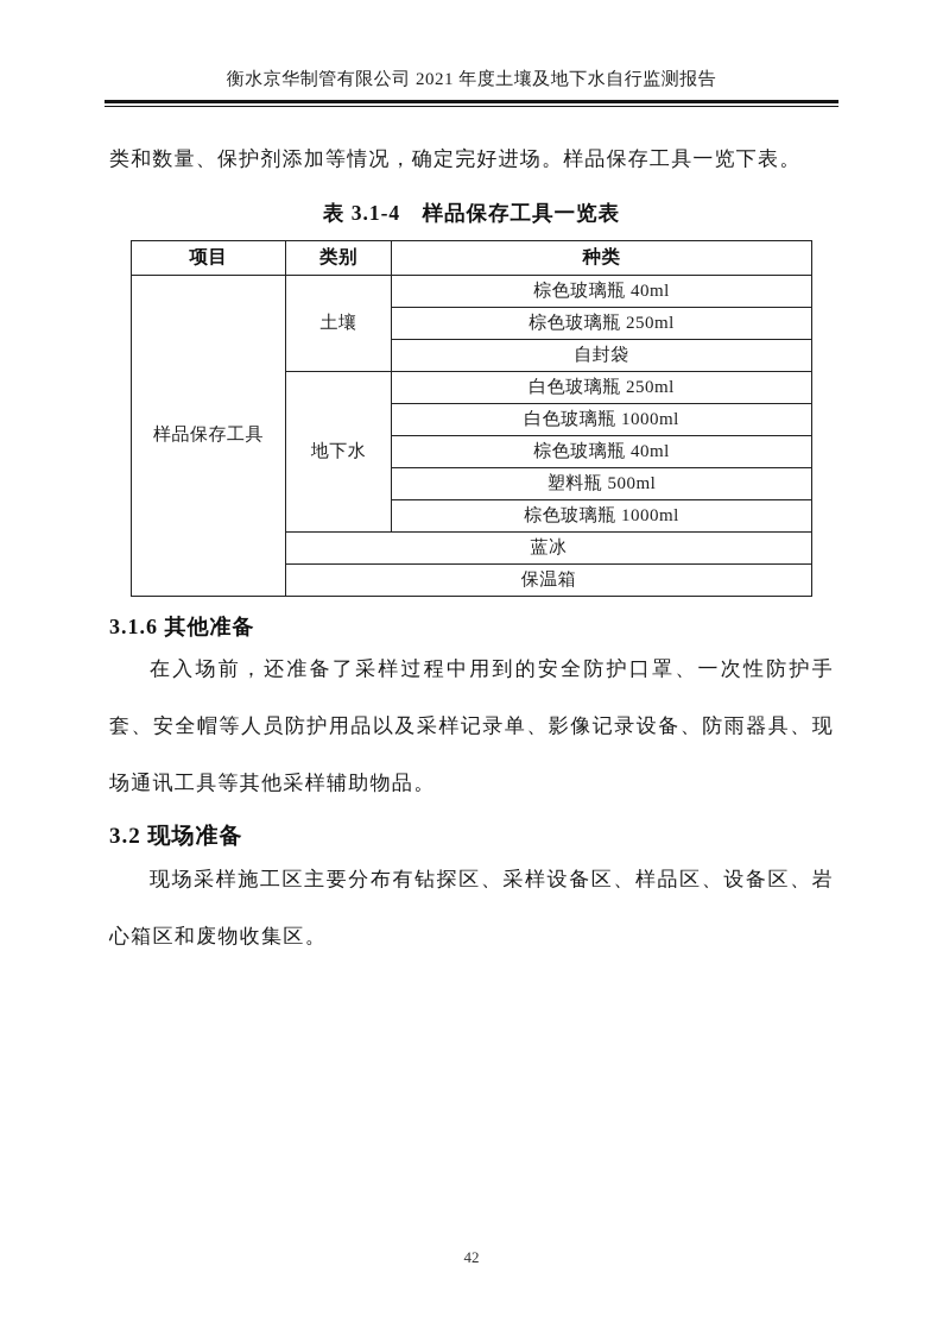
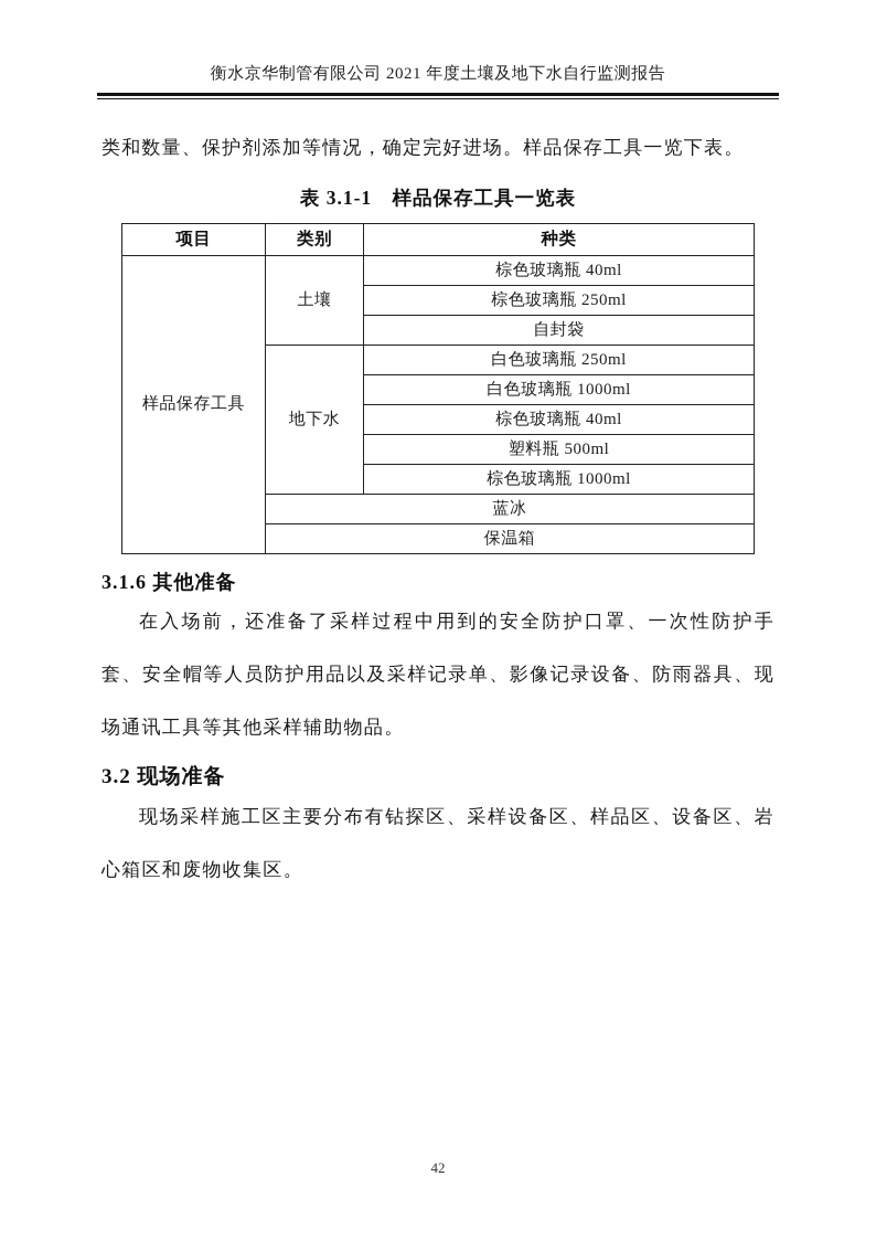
  衡水京华制管有限公司 2021 年度土壤及地下水自行监测报告
  类和数量、保护剂添加等情况，确定完好进场。样品保存工具一览下表。
- 表 3.1-4 样品保存工具一览表
+ 表 3.1-1 样品保存工具一览表
  项目	类别	种类
  样品保存工具	土壤	棕色玻璃瓶 40ml
  棕色玻璃瓶 250ml
  自封袋
  地下水	白色玻璃瓶 250ml
  白色玻璃瓶 1000ml
  棕色玻璃瓶 40ml
  塑料瓶 500ml
  棕色玻璃瓶 1000ml
  蓝冰
  保温箱
  3.1.6 其他准备
  在入场前，还准备了采样过程中用到的安全防护口罩、一次性防护手套、安全帽等人员防护用品以及采样记录单、影像记录设备、防雨器具、现场通讯工具等其他采样辅助物品。
  3.2 现场准备
  现场采样施工区主要分布有钻探区、采样设备区、样品区、设备区、岩心箱区和废物收集区。
  42
